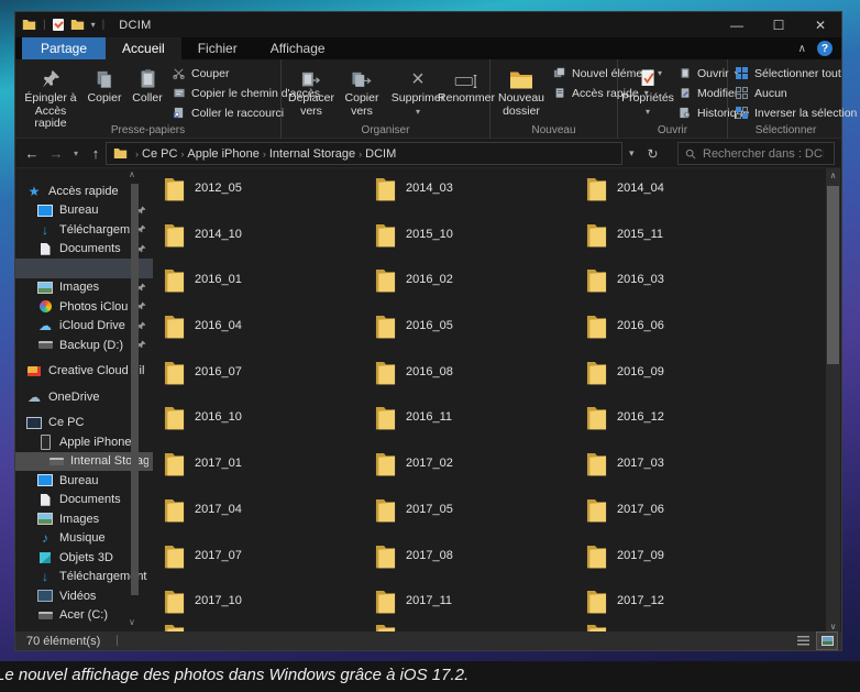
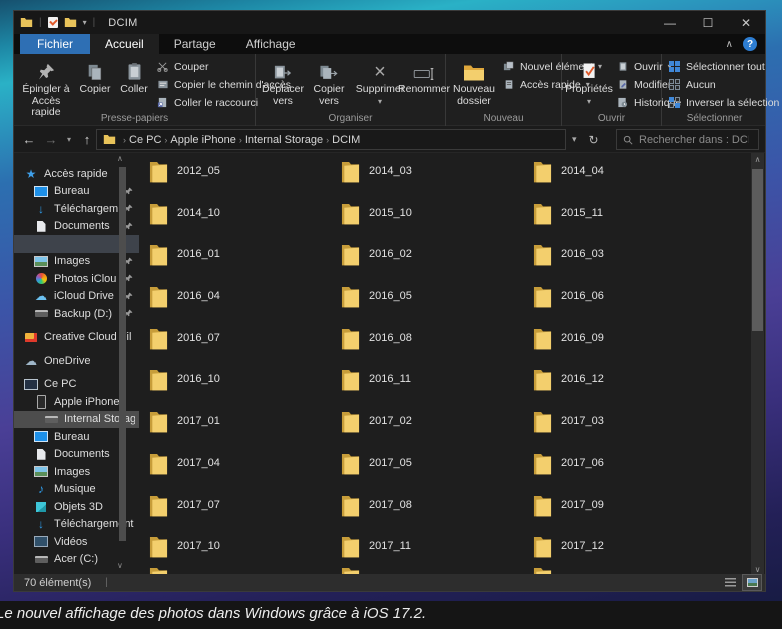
  |
  ▾
  |
  DCIM
  —
  ☐
  ✕
- Partage
+ Fichier
  Accueil
- Fichier
+ Partage
  Affichage
  ∧
  ?
  Épingler à
  Accès rapide
  Copier
  Coller
  Couper
  Copier le chemin d'accès
  Coller le raccourci
  Presse-papiers
  Déplacer
  vers
  Copier
  vers
  ×
  Supprimer
  ▾
  Renommer
  Organiser
  Nouveau
  dossier
  Nouvel éléme
  ▾
  Accès rapide
  ▾
  Nouveau
  Propriétés
  ▾
  Ouvrir
  ▾
  Modifie
  Historiq
  Ouvrir
  Sélectionner tout
  Aucun
  Inverser la sélection
  Sélectionner
  ←
  →
  ▾
  ↑
  ›
  Ce PC
  ›
  Apple iPhone
  ›
  Internal Storage
  ›
  DCIM
  ▾
  ↻
  Rechercher dans : DC
  Accès rapide
  Bureau
  Téléchargem
  Documents
  Images
  Photos iClou
  iCloud Drive
  Backup (D:)
  Creative Cloudil
  OneDrive
  Ce PC
  Apple iPhone
  Internal Stoag
  Bureau
  Documents
  Images
  Musique
  Objets 3D
  Téléchargemnt
  Vidéos
  Acer (C:)
  ∧
  ∨
  2012_05
  2014_03
  2014_04
  2014_10
  2015_10
  2015_11
  2016_01
  2016_02
  2016_03
  2016_04
  2016_05
  2016_06
  2016_07
  2016_08
  2016_09
  2016_10
  2016_11
  2016_12
  2017_01
  2017_02
  2017_03
  2017_04
  2017_05
  2017_06
  2017_07
  2017_08
  2017_09
  2017_10
  2017_11
  2017_12
  ∧
  ∨
  70 élément(s)
  |
  Le nouvel affichage des photos dans Windows grâce à iOS 17.2.
